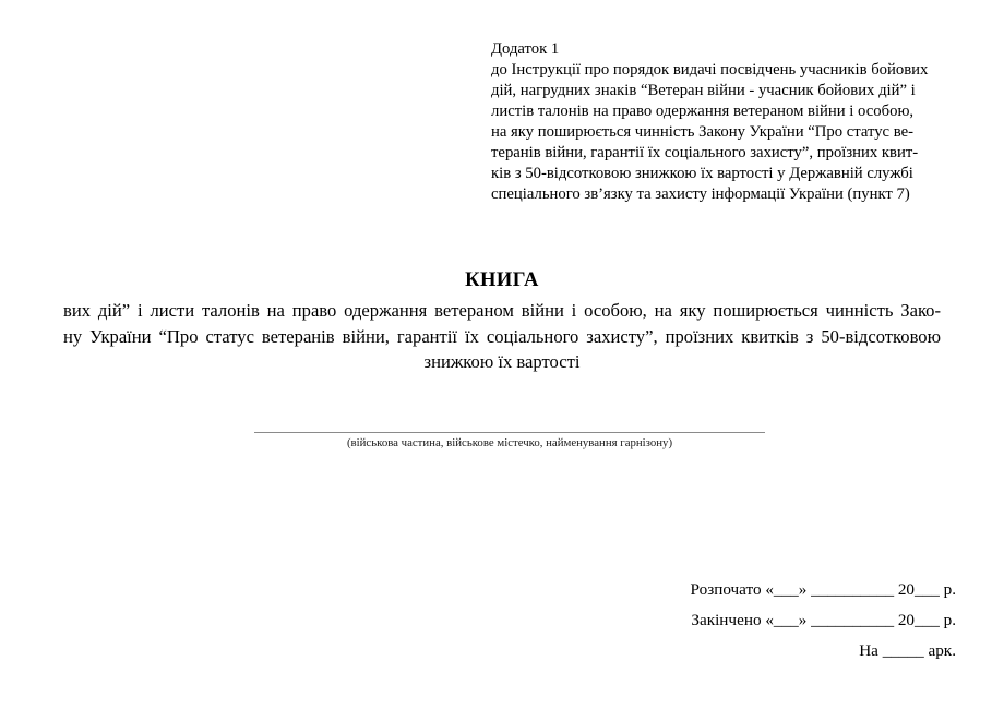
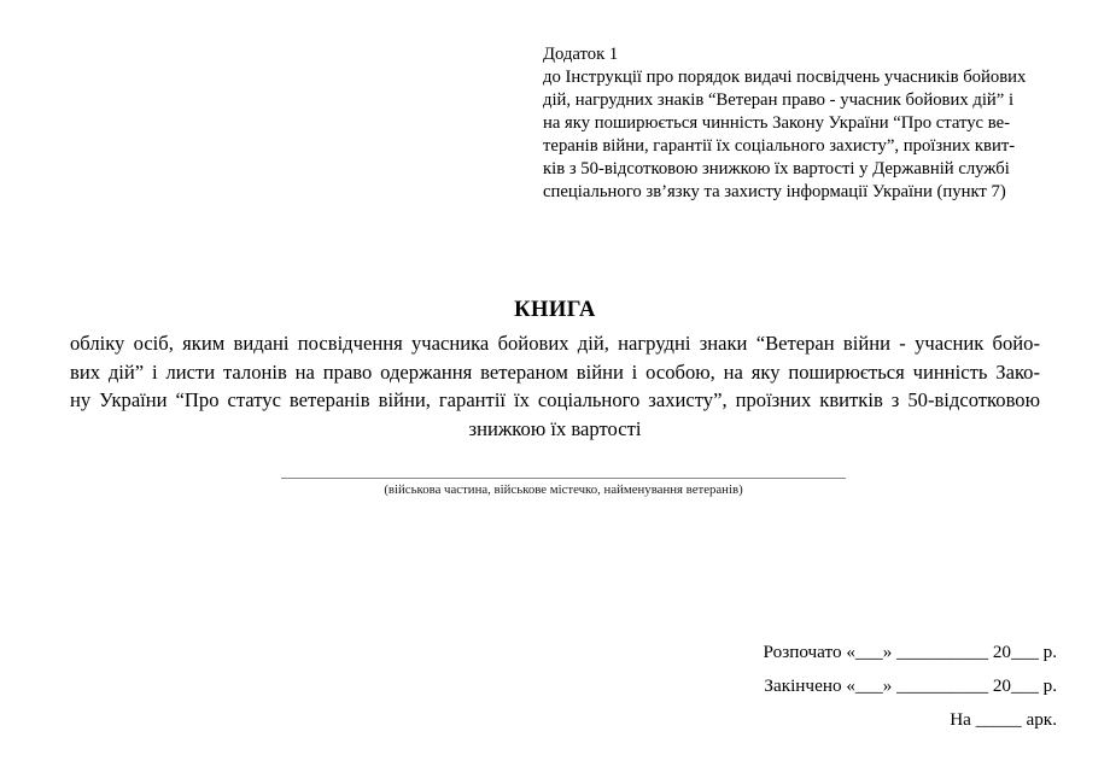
  Додаток 1
  до Інструкції про порядок видачі посвідчень учасників бойових
- дій, нагрудних знаків “Ветеран війни - учасник бойових дій” і
+ дій, нагрудних знаків “Ветеран право - учасник бойових дій” і
- листів талонів на право одержання ветераном війни і особою,
  на яку поширюється чинність Закону України “Про статус ве-
  теранів війни, гарантії їх соціального захисту”, проїзних квит-
  ків з 50-відсотковою знижкою їх вартості у Державній службі
  спеціального зв’язку та захисту інформації України (пункт 7)
  КНИГА
+ обліку осіб, яким видані посвідчення учасника бойових дій, нагрудні знаки “Ветеран війни - учасник бойо-
  вих дій” і листи талонів на право одержання ветераном війни і особою, на яку поширюється чинність Зако-
  ну України “Про статус ветеранів війни, гарантії їх соціального захисту”, проїзних квитків з 50-відсотковою
  знижкою їх вартості
- (військова частина, військове містечко, найменування гарнізону)
+ (військова частина, військове містечко, найменування ветеранів)
  Розпочато «___» __________ 20___ р.
  Закінчено «___» __________ 20___ р.
  На _____ арк.
